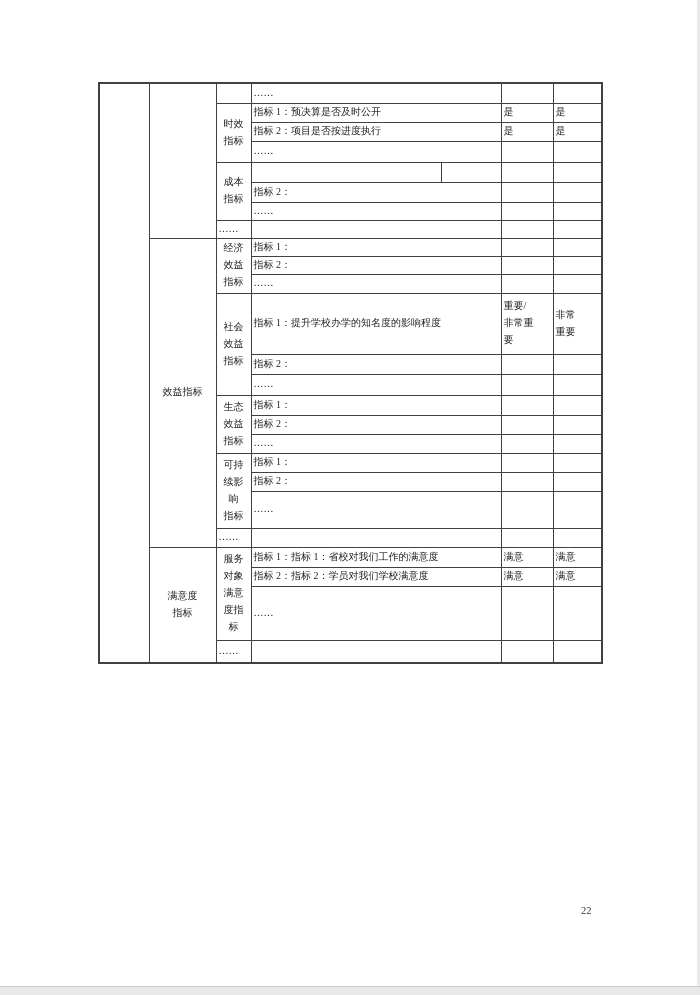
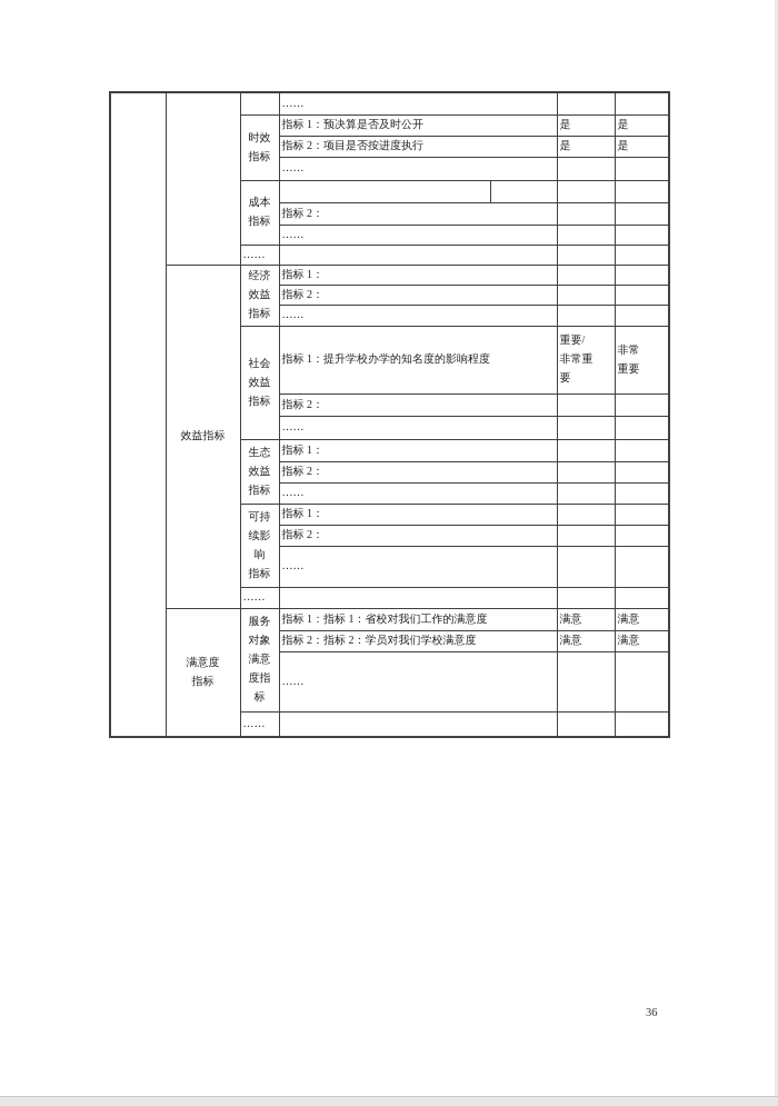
  			……
  时效 指标	指标 1：预决算是否及时公开	是	是
  指标 2：项目是否按进度执行	是	是
  ……
  成本 指标
  指标 2：
  ……
  ……
  效益指标	经济 效益 指标	指标 1：
  指标 2：
  ……
  社会 效益 指标	指标 1：提升学校办学的知名度的影响程度	重要/ 非常重 要	非常 重要
  指标 2：
  ……
  生态 效益 指标	指标 1：
  指标 2：
  ……
  可持 续影 响 指标	指标 1：
  指标 2：
  ……
  ……
  满意度 指标	服务 对象 满意 度指 标	指标 1：指标 1：省校对我们工作的满意度	满意	满意
  指标 2：指标 2：学员对我们学校满意度	满意	满意
  ……
  ……
- 22
+ 36
